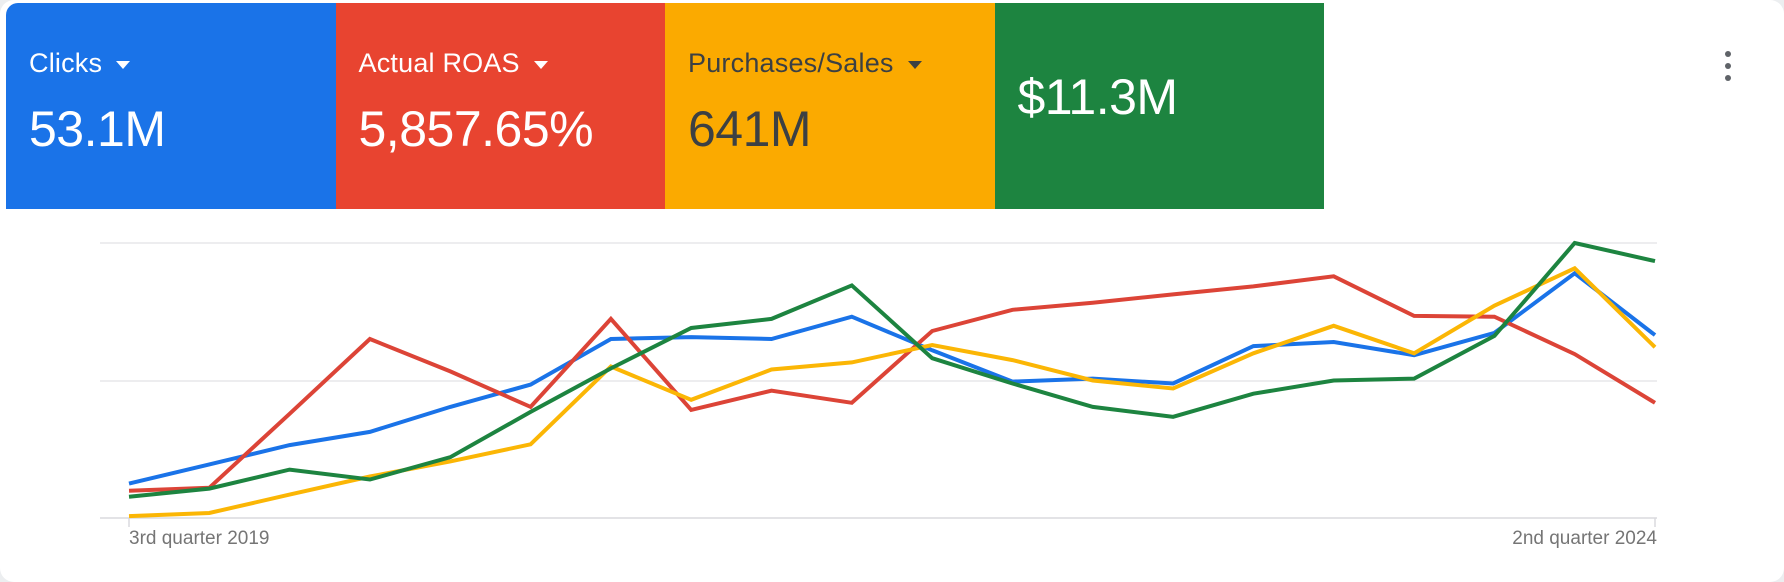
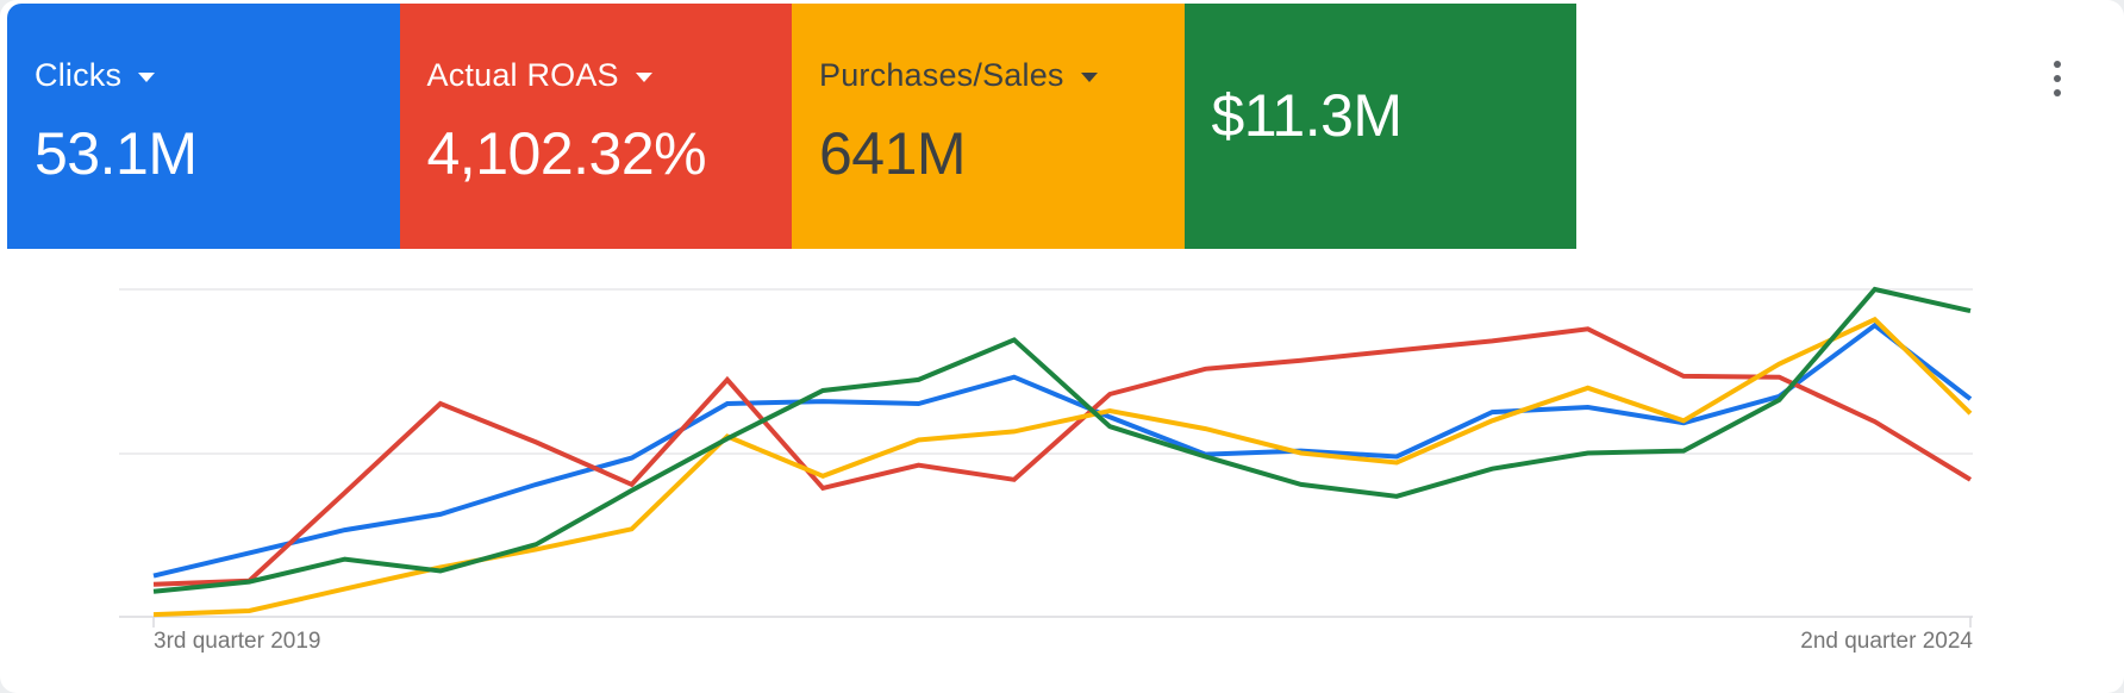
  Clicks
  53.1M
  Actual ROAS
- 5,857.65%
+ 4,102.32%
  Purchases/Sales
  641M
  $11.3M
  3rd quarter 2019
  2nd quarter 2024
